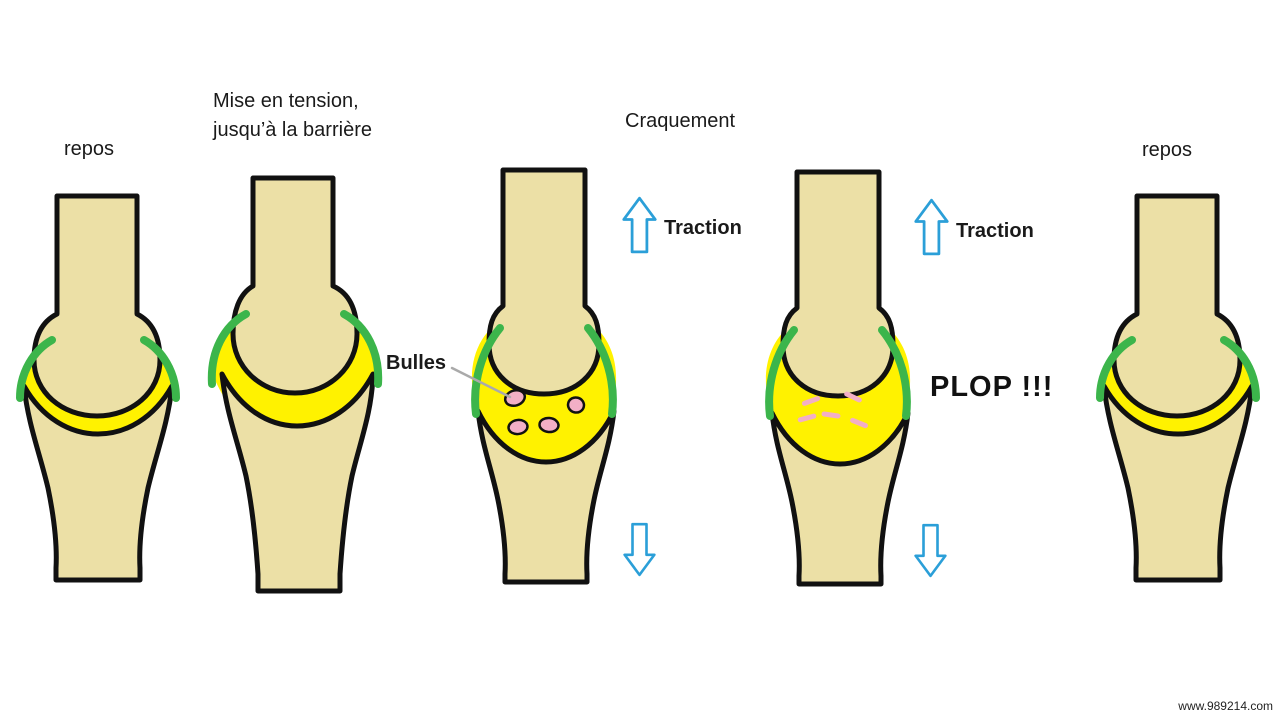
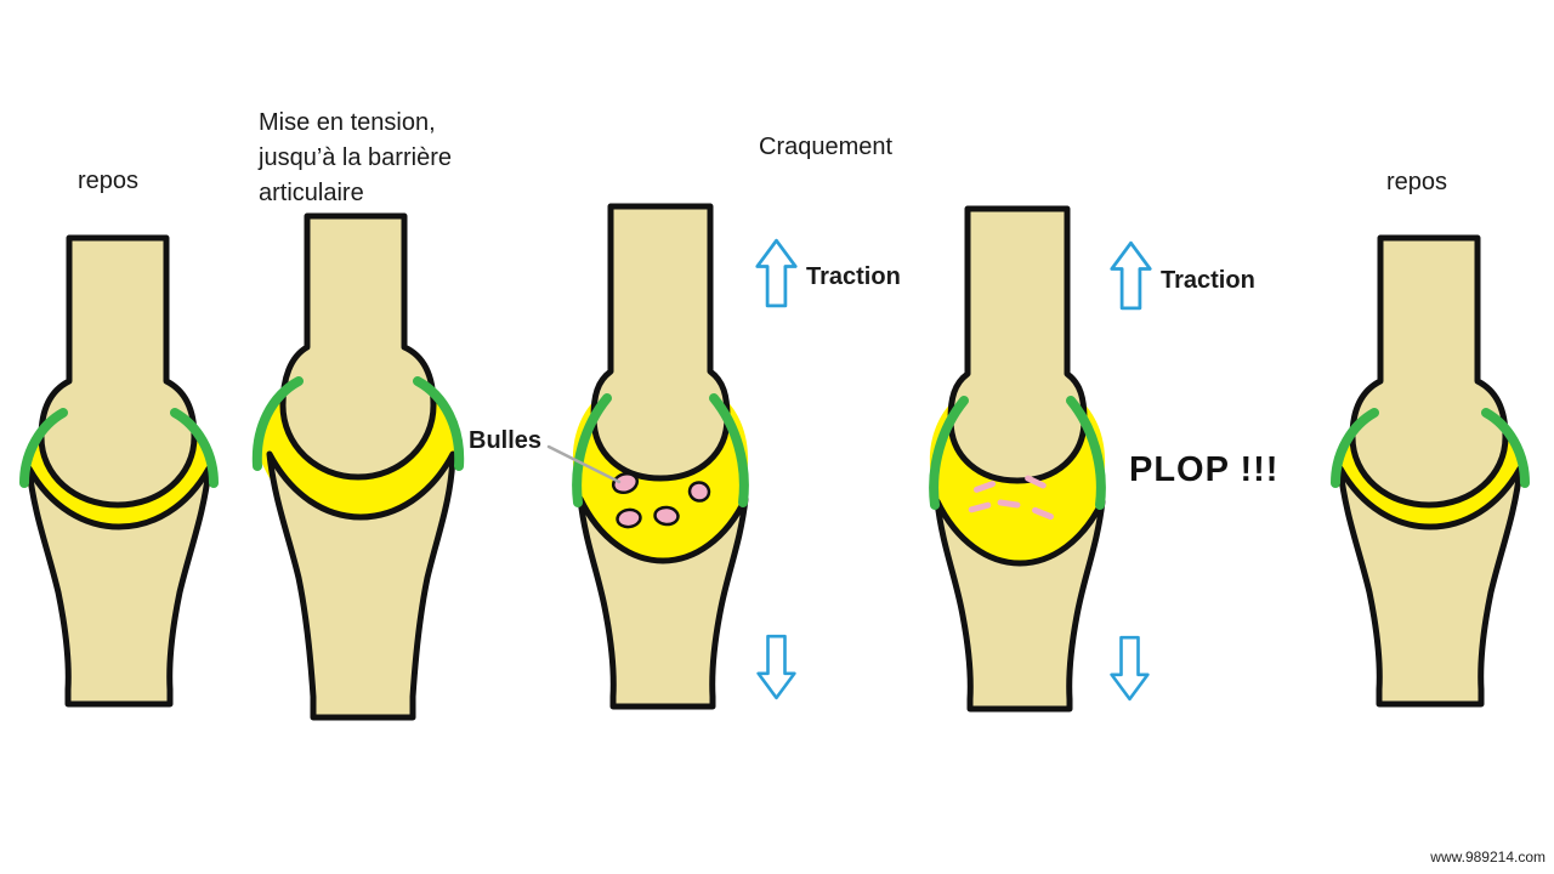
  repos
  Mise en tension,
  jusqu’à la barrière
+ articulaire
  Craquement
  repos
  Bulles
  Traction
  Traction
  PLOP !!!
  www.989214.com
